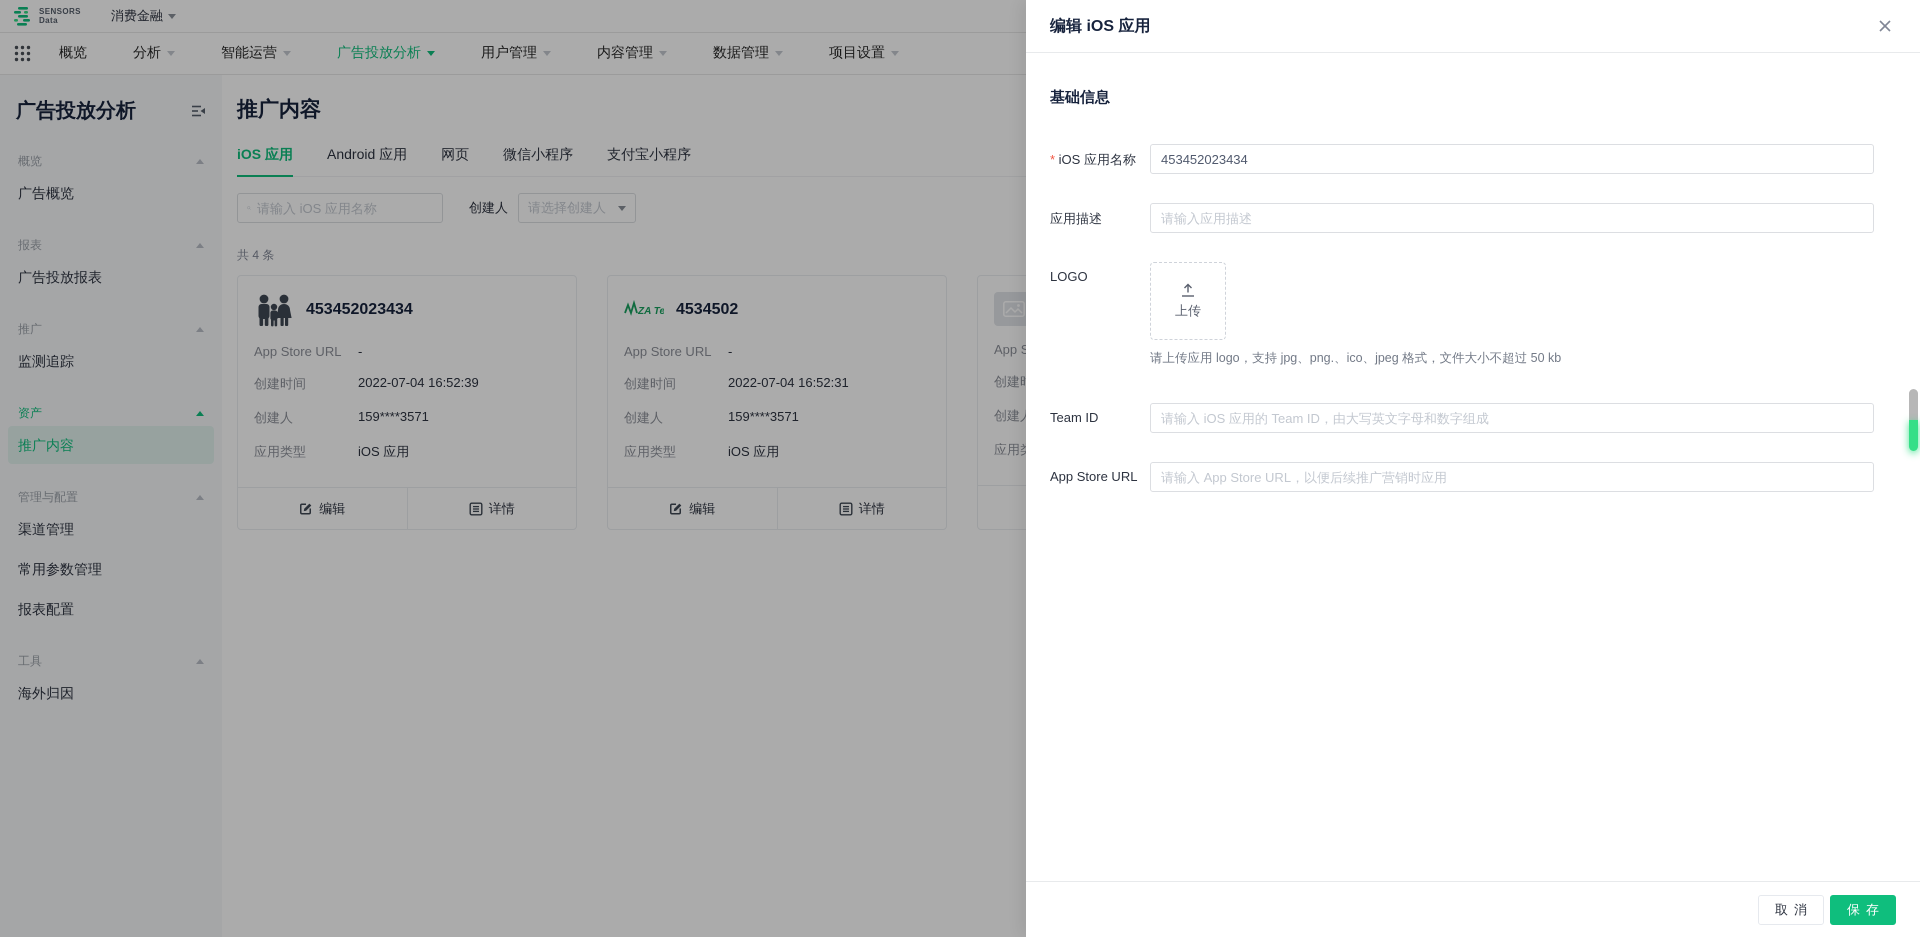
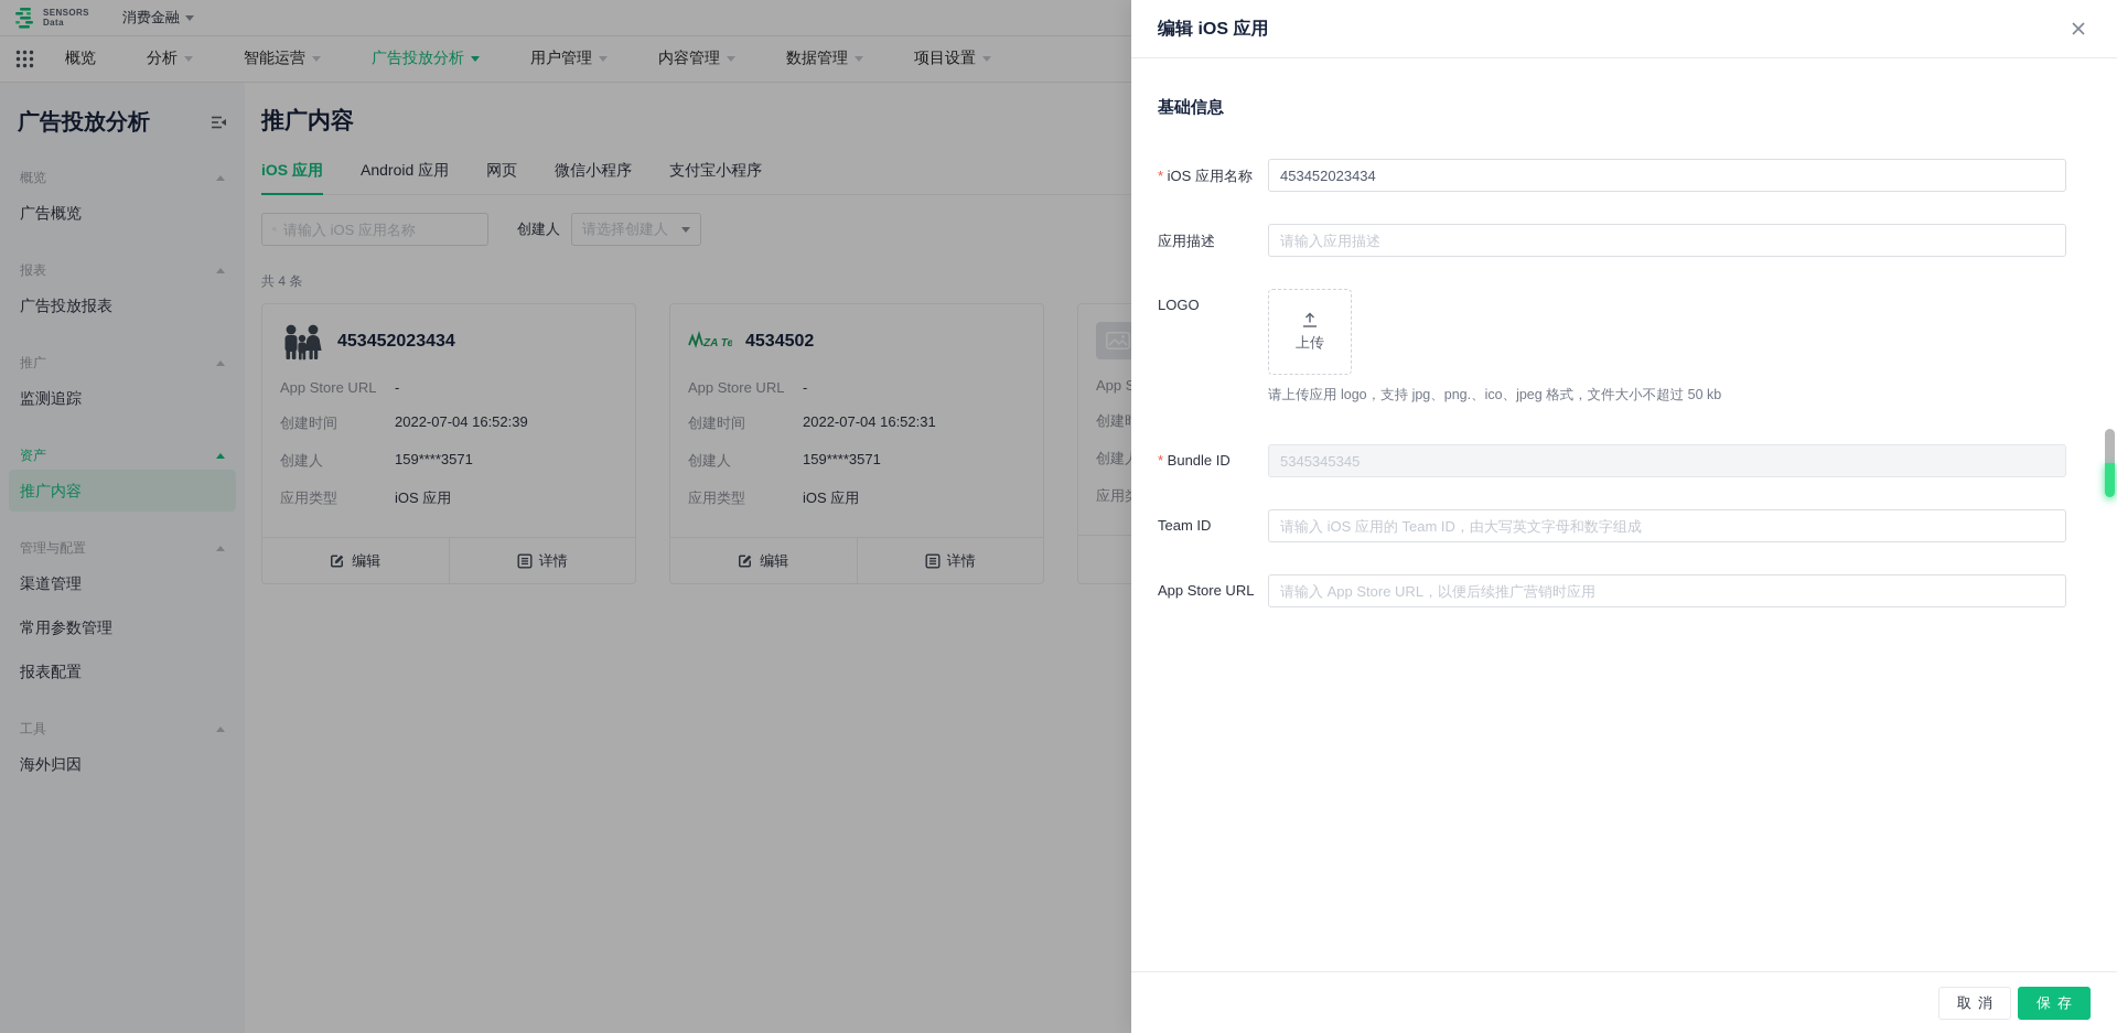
  SENSORS
  Data
  消费金融
  概览
  分析
  智能运营
  广告投放分析
  用户管理
  内容管理
  数据管理
  项目设置
  广告投放分析
  概览
  广告概览
  报表
  广告投放报表
  推广
  监测追踪
  资产
  推广内容
  管理与配置
  渠道管理
  常用参数管理
  报表配置
  工具
  海外归因
  推广内容
  iOS 应用
  Android 应用
  网页
  微信小程序
  支付宝小程序
  请输入 iOS 应用名称
  创建人
  请选择创建人
  共 4 条
  453452023434
  App Store URL
  -
  创建时间
  2022-07-04 16:52:39
  创建人
  159****3571
  应用类型
  iOS 应用
  编辑
  详情
  4534502
  App Store URL
  -
  创建时间
  2022-07-04 16:52:31
  创建人
  159****3571
  应用类型
  iOS 应用
  编辑
  详情
  编辑 iOS 应用
  基础信息
  iOS 应用名称
  453452023434
  应用描述
  请输入应用描述
  LOGO
  上传
  请上传应用 logo，支持 jpg、png.、ico、jpeg 格式，文件大小不超过 50 kb
+ Bundle ID
+ 5345345345
  Team ID
  请输入 iOS 应用的 Team ID，由大写英文字母和数字组成
  App Store URL
  请输入 App Store URL，以便后续推广营销时应用
  取消
  保存
